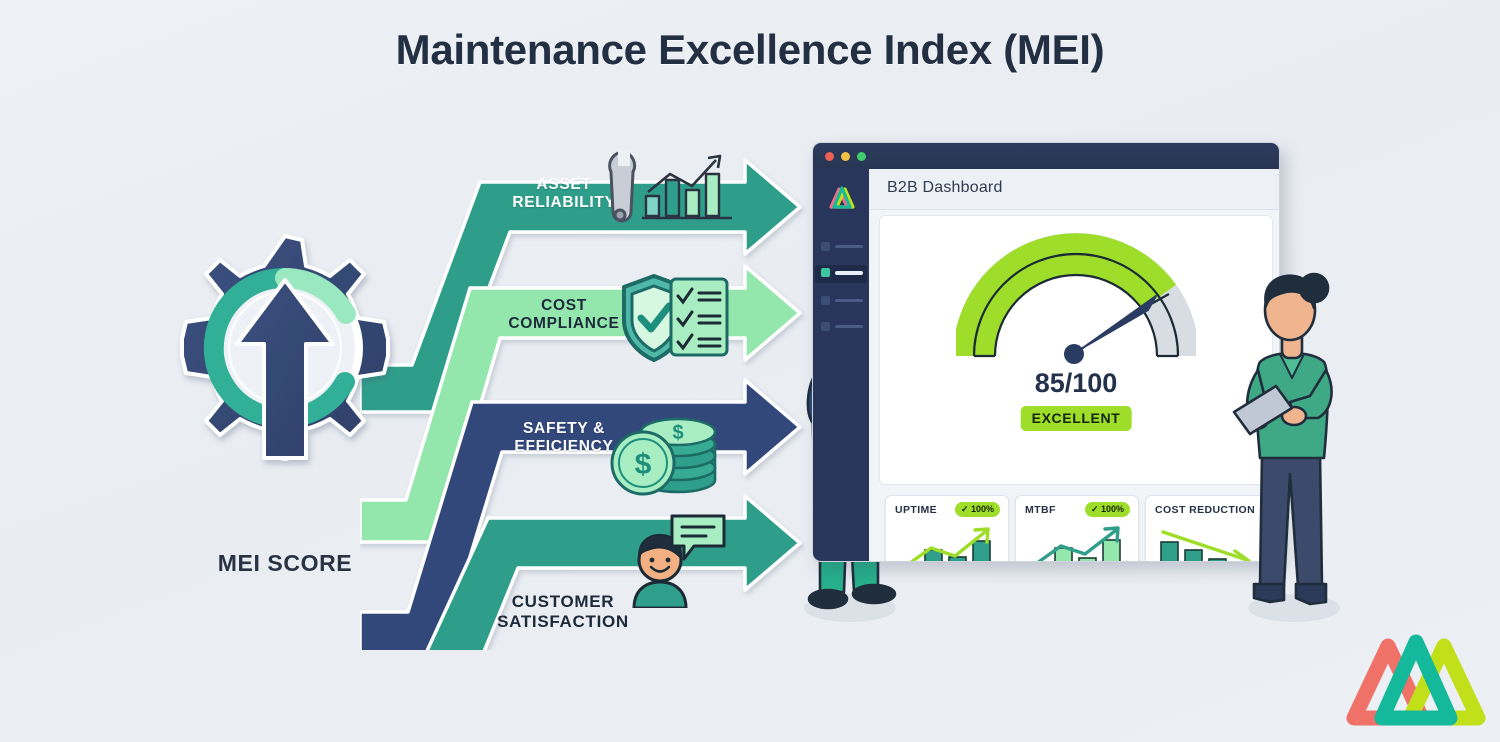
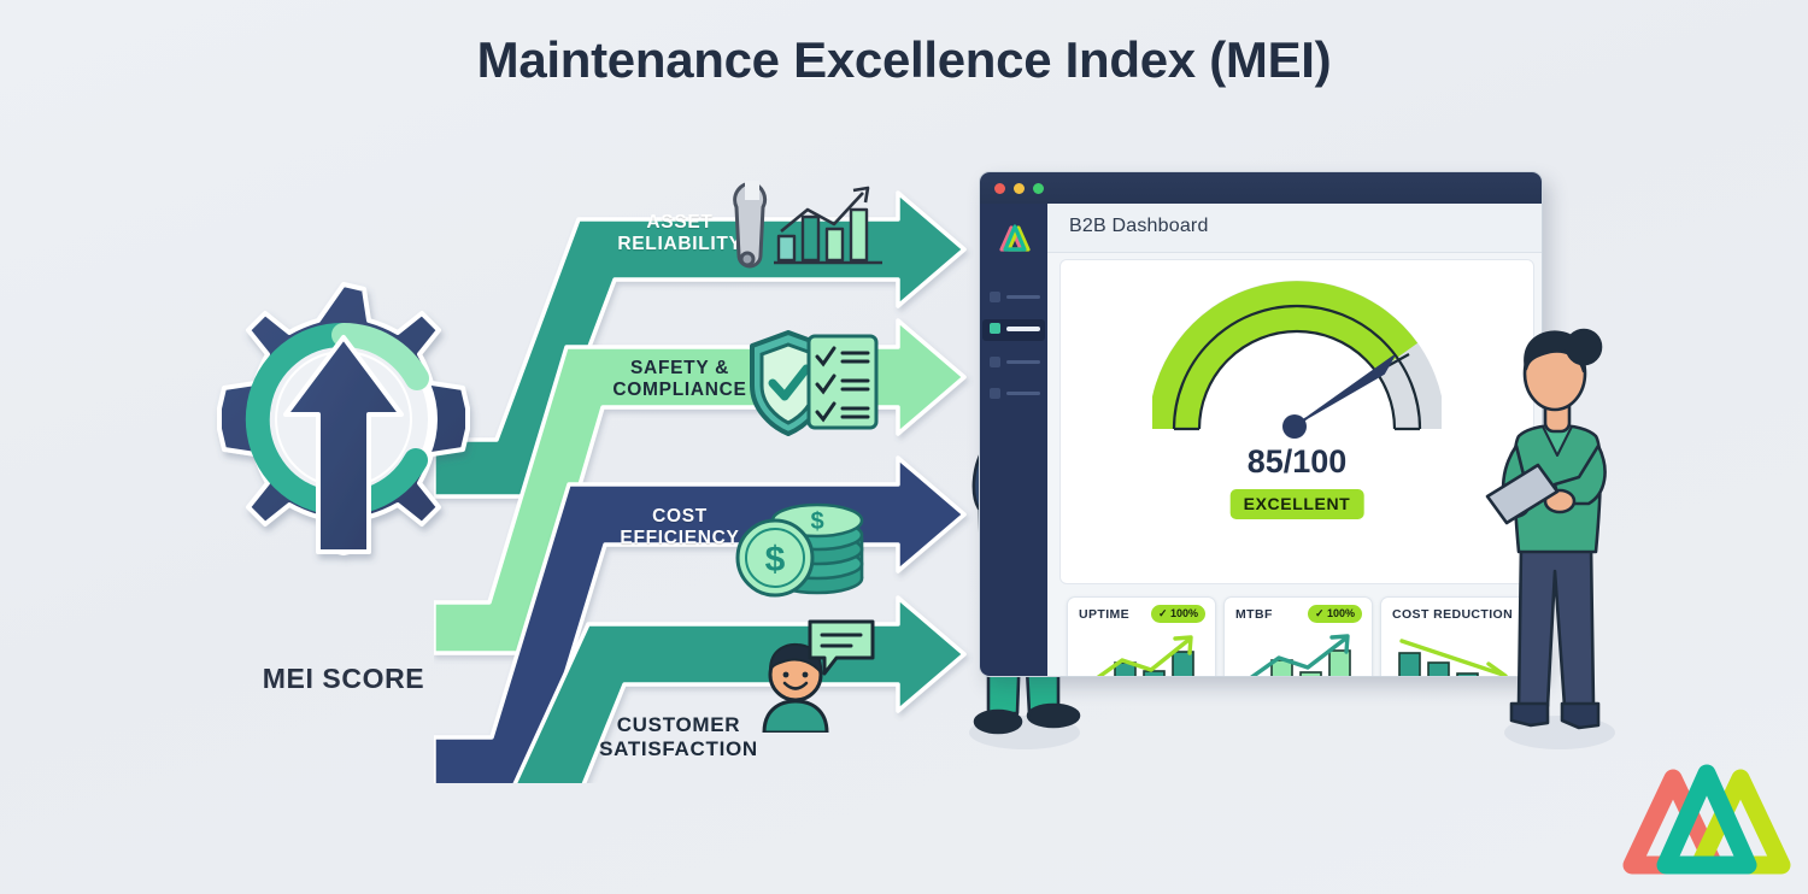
  Maintenance Excellence Index (MEI)
  ASSET
  RELIABILITY
- COST
+ SAFETY &
  COMPLIANCE
- SAFETY &
+ COST
  EFFICIENCY
  CUSTOMER
  SATISFACTION
  $
  $
  MEI SCORE
  B2B Dashboard
  85/100
  EXCELLENT
  UPTIME
  ✓ 100%
  MTBF
  ✓ 100%
  COST REDUCTION
